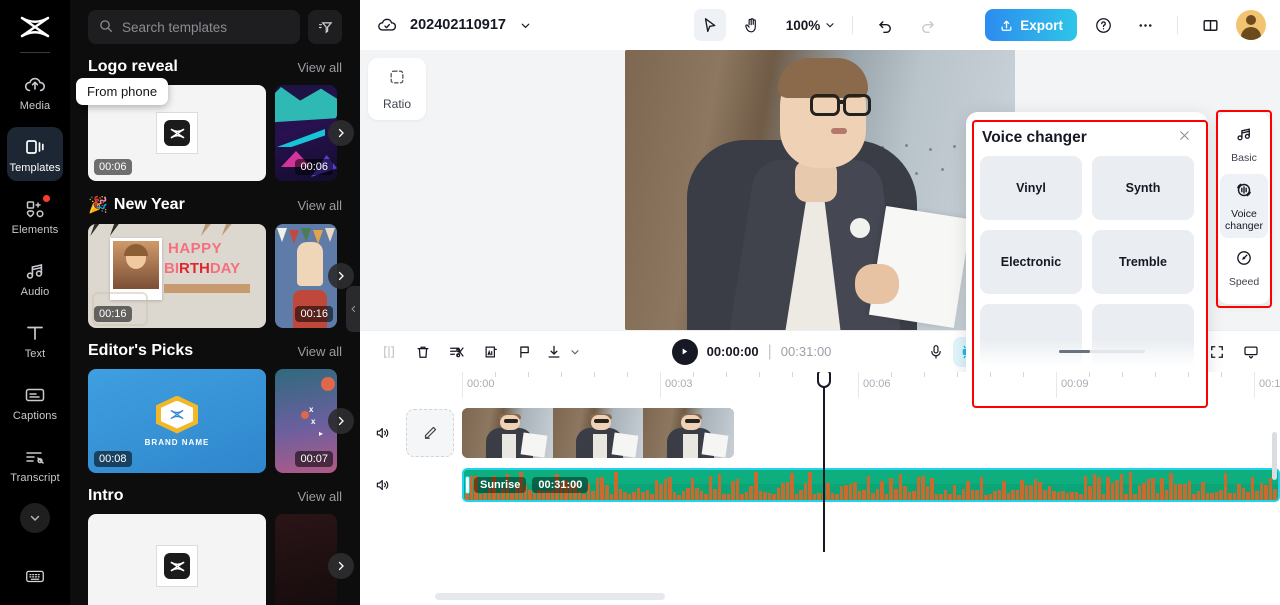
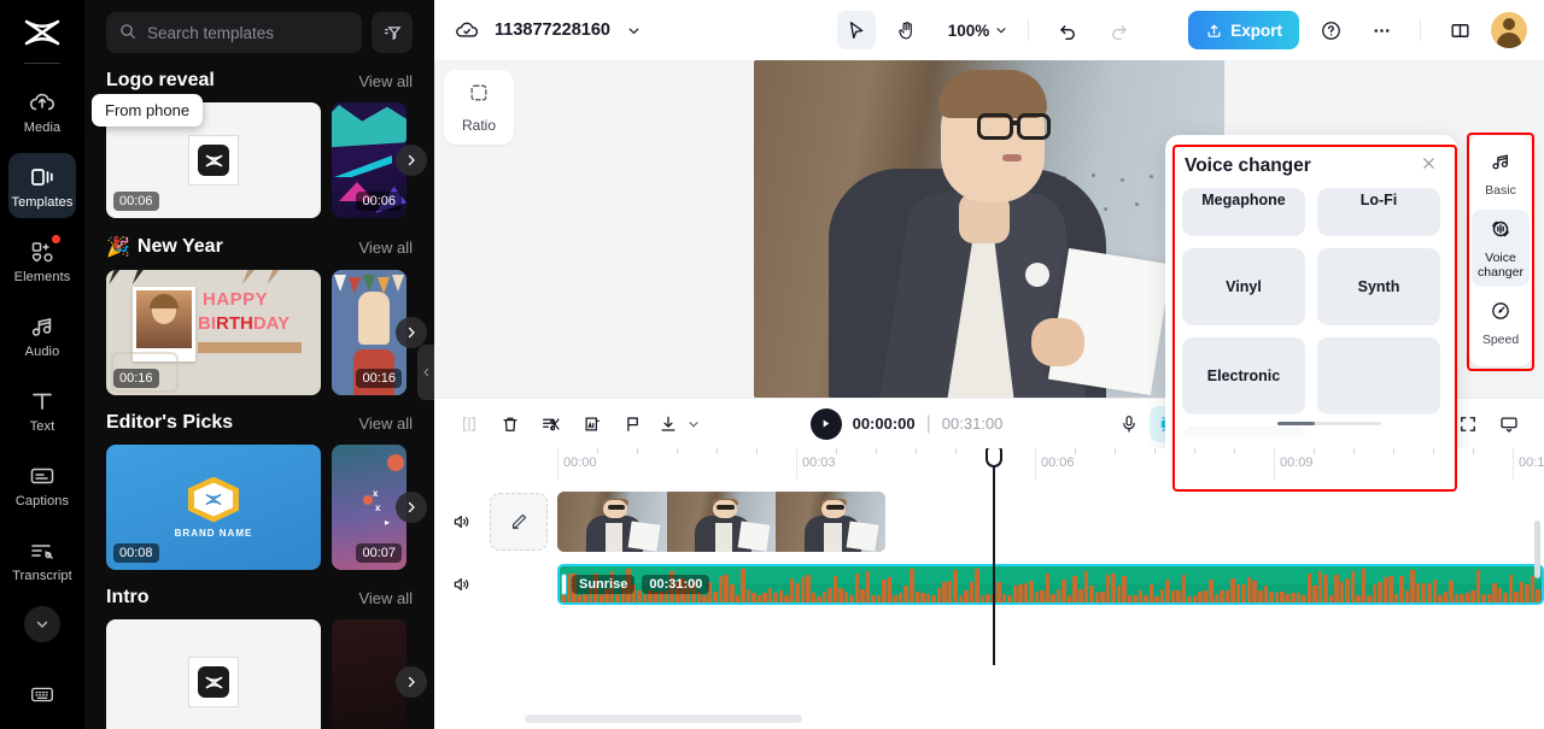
  Media
  Templates
  Elements
  Audio
  Text
  Captions
  Transcript
  Search templates
  Logo reveal
  View all
  00:06
  00:06
  🎉
  New Year
  View all
  HAPPY
  BIRTHDAY
  00:16
  00:16
  Editor's Picks
  View all
  BRAND NAME
  00:08
  x
  x
  ▸
  00:07
  Intro
  View all
  From phone
- 202402110917
+ 113877228160
  100%
  Export
  Ratio
  Voice changer
+ Megaphone
+ Lo-Fi
  Vinyl
  Synth
  Electronic
- Tremble
  Basic
  Voice changer
  Speed
  00:00:00
  |
  00:31:00
  00:00
  00:03
  00:06
  00:09
  00:1
  Sunrise
  00:31:00
